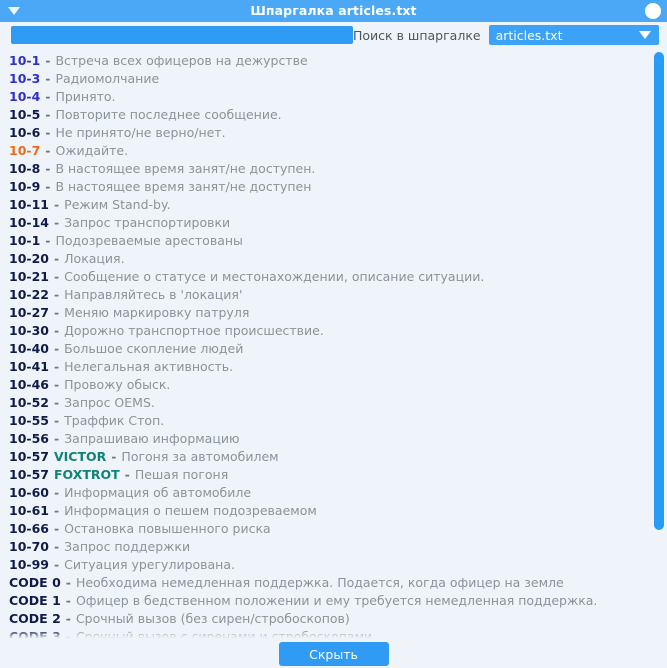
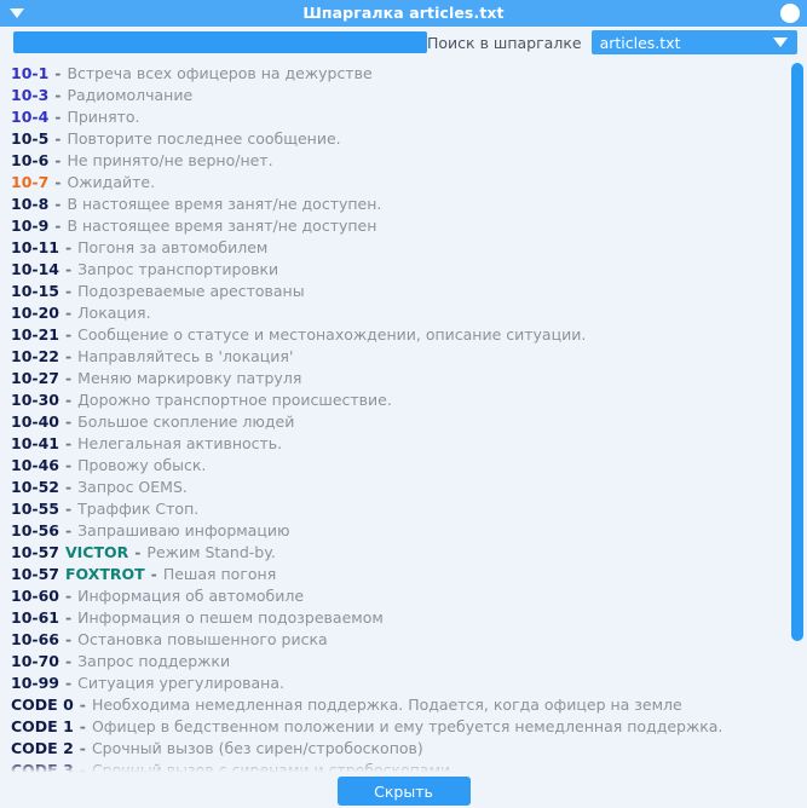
  Шпаргалка articles.txt
  Поиск в шпаргалке
  articles.txt
  10-1 - Встреча всех офицеров на дежурстве
  10-3 - Радиомолчание
  10-4 - Принято.
  10-5 - Повторите последнее сообщение.
  10-6 - Не принято/не верно/нет.
  10-7 - Ожидайте.
  10-8 - В настоящее время занят/не доступен.
  10-9 - В настоящее время занят/не доступен
- 10-11 - Режим Stand-by.
+ 10-11 - Погоня за автомобилем
  10-14 - Запрос транспортировки
- 10-1 - Подозреваемые арестованы
+ 10-15 - Подозреваемые арестованы
  10-20 - Локация.
  10-21 - Сообщение о статусе и местонахождении, описание ситуации.
  10-22 - Направляйтесь в 'локация'
  10-27 - Меняю маркировку патруля
  10-30 - Дорожно транспортное происшествие.
  10-40 - Большое скопление людей
  10-41 - Нелегальная активность.
  10-46 - Провожу обыск.
  10-52 - Запрос OEMS.
  10-55 - Траффик Стоп.
  10-56 - Запрашиваю информацию
- 10-57 VICTOR - Погоня за автомобилем
+ 10-57 VICTOR - Режим Stand-by.
  10-57 FOXTROT - Пешая погоня
  10-60 - Информация об автомобиле
  10-61 - Информация о пешем подозреваемом
  10-66 - Остановка повышенного риска
  10-70 - Запрос поддержки
  10-99 - Ситуация урегулирована.
  CODE 0 - Необходима немедленная поддержка. Подается, когда офицер на земле
  CODE 1 - Офицер в бедственном положении и ему требуется немедленная поддержка.
  CODE 2 - Срочный вызов (без сирен/стробоскопов)
  Скрыть
